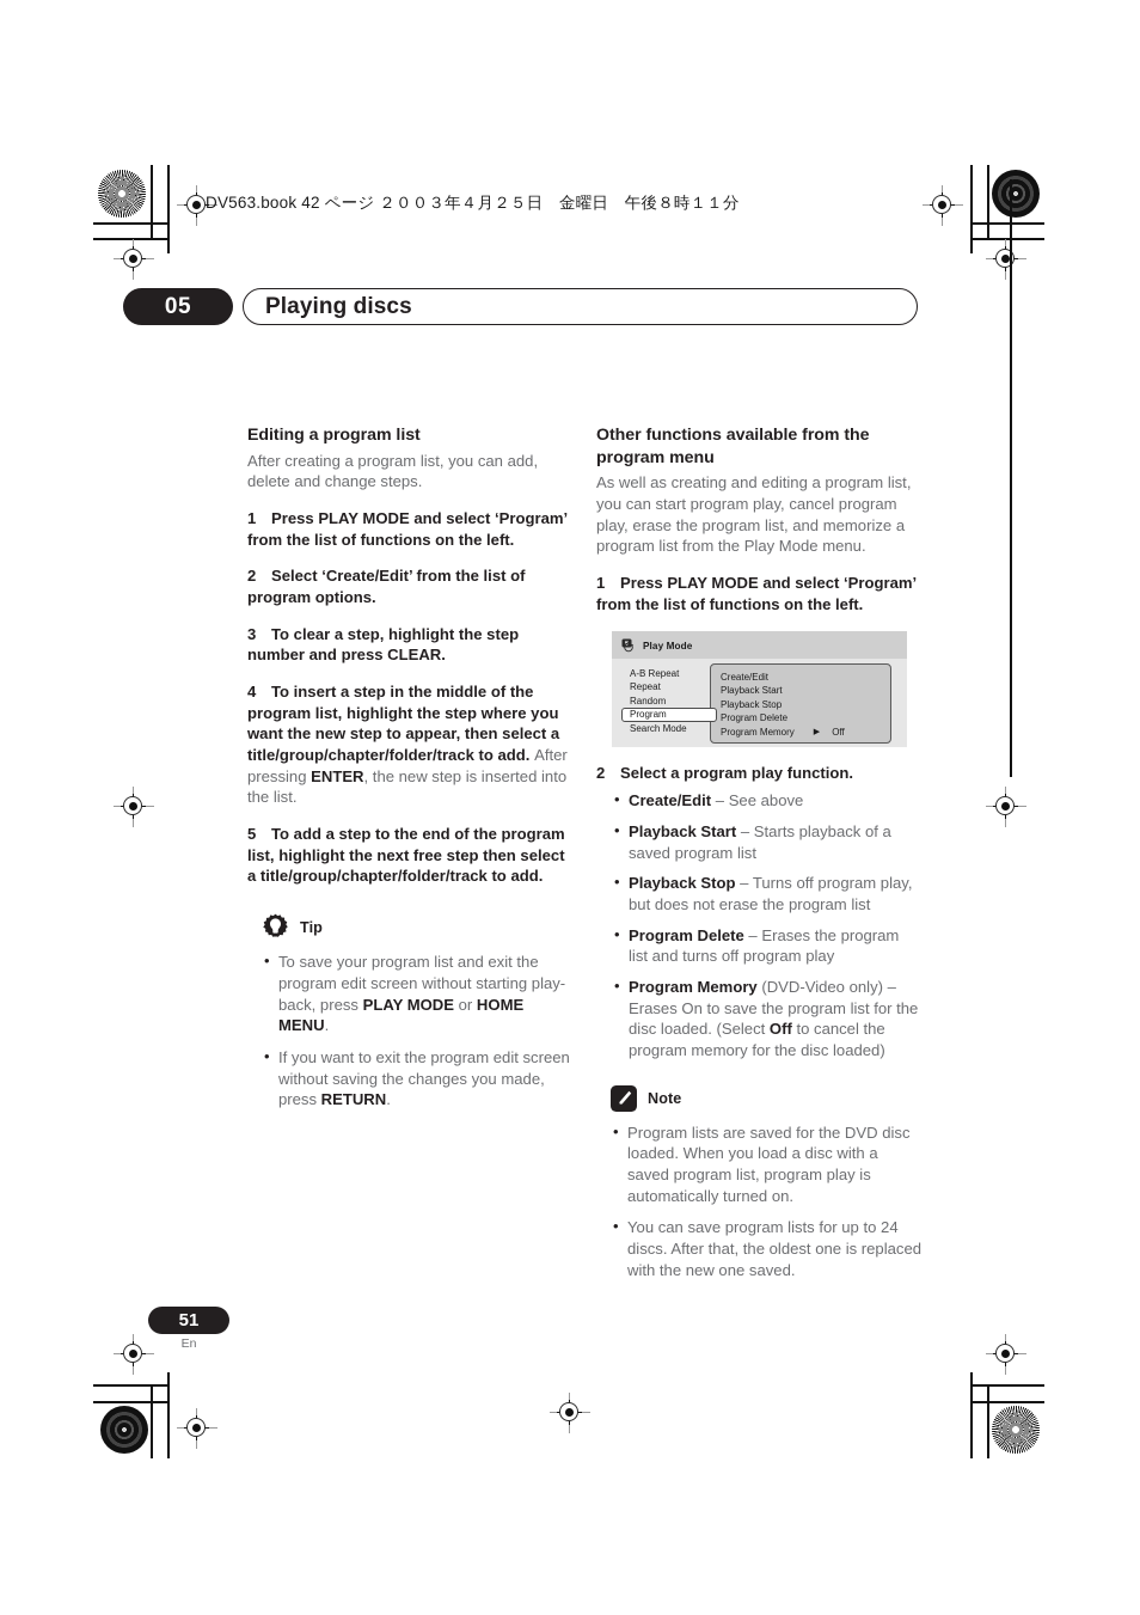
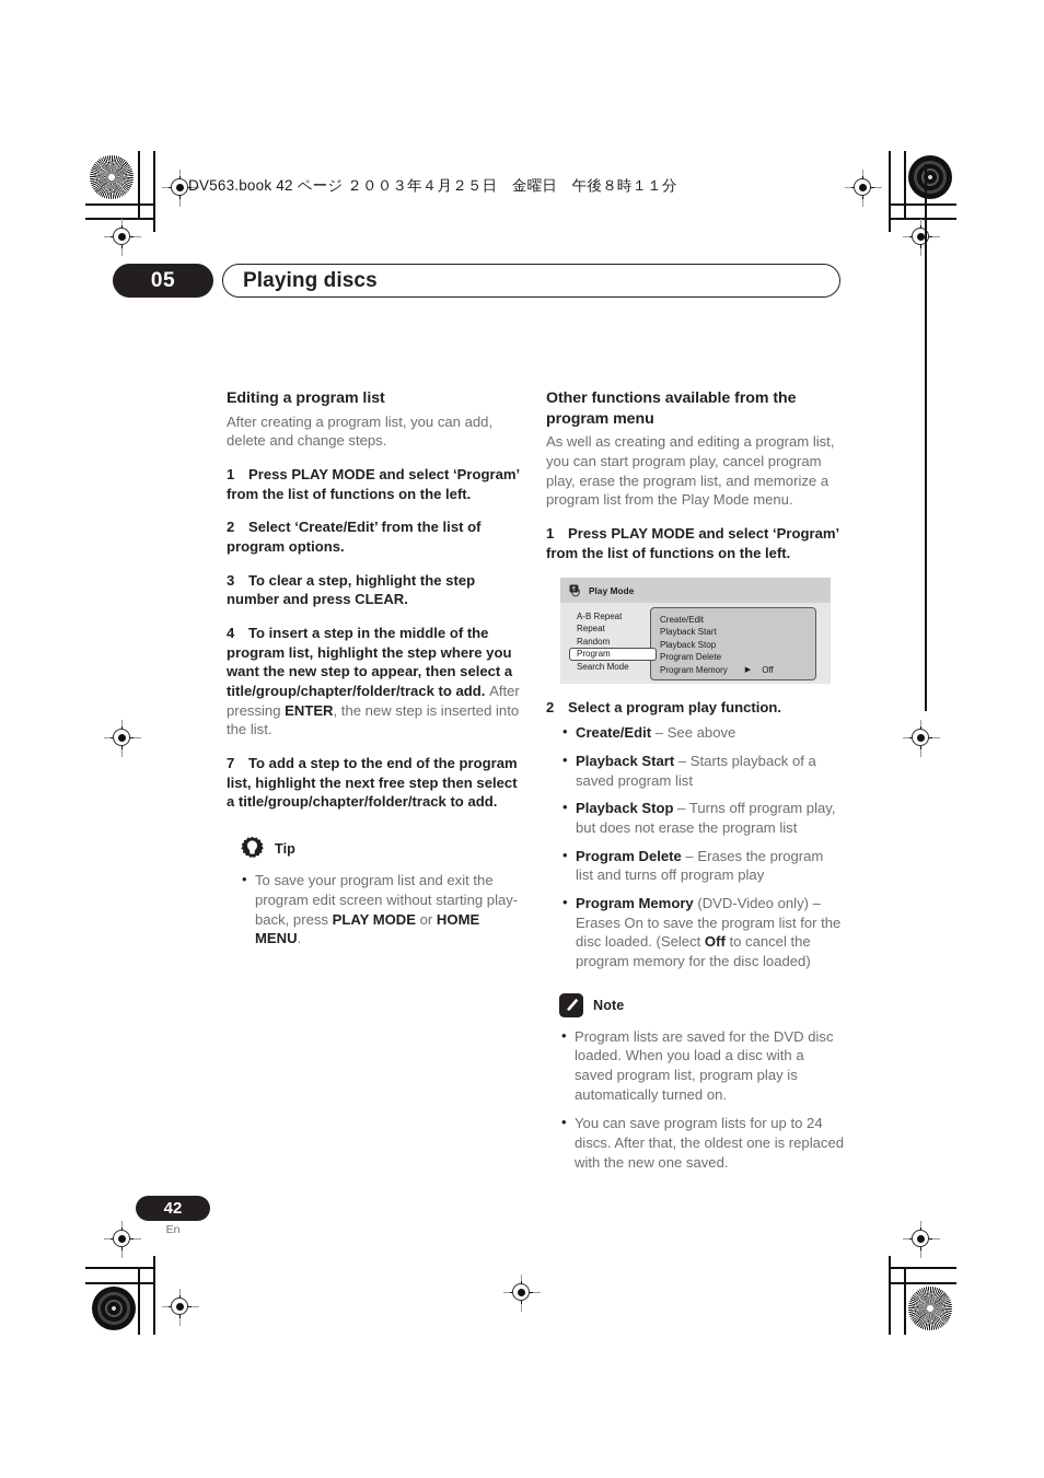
  DV563.book 42 ページ ２００３年４月２５日 金曜日 午後８時１１分
  05
  Playing discs
  Editing a program list
  After creating a program list, you can add, delete and change steps.
  1 Press PLAY MODE and select ‘Program’ from the list of functions on the left.
  2 Select ‘Create/Edit’ from the list of program options.
  3 To clear a step, highlight the step number and press CLEAR.
  4 To insert a step in the middle of the program list, highlight the step where you want the new step to appear, then select a title/group/chapter/folder/track to add. After pressing ENTER, the new step is inserted into the list.
- 5 To add a step to the end of the program list, highlight the next free step then select a title/group/chapter/folder/track to add.
+ 7 To add a step to the end of the program list, highlight the next free step then select a title/group/chapter/folder/track to add.
  Tip
  To save your program list and exit the program edit screen without starting play-back, press PLAY MODE or HOME MENU.
- If you want to exit the program edit screen without saving the changes you made, press RETURN.
  Other functions available from the program menu
  As well as creating and editing a program list, you can start program play, cancel program play, erase the program list, and memorize a program list from the Play Mode menu.
  1 Press PLAY MODE and select ‘Program’ from the list of functions on the left.
  Play Mode
  A-B Repeat
  Repeat
  Random
  Program
  Search Mode
  Create/Edit
  Playback Start
  Playback Stop
  Program Delete
  Program Memory Off
  2 Select a program play function.
  Create/Edit – See above
  Playback Start – Starts playback of a saved program list
  Playback Stop – Turns off program play, but does not erase the program list
  Program Delete – Erases the program list and turns off program play
  Program Memory (DVD-Video only) – Erases On to save the program list for the disc loaded. (Select Off to cancel the program memory for the disc loaded)
  Note
  Program lists are saved for the DVD disc loaded. When you load a disc with a saved program list, program play is automatically turned on.
  You can save program lists for up to 24 discs. After that, the oldest one is replaced with the new one saved.
- 51
+ 42
  En
